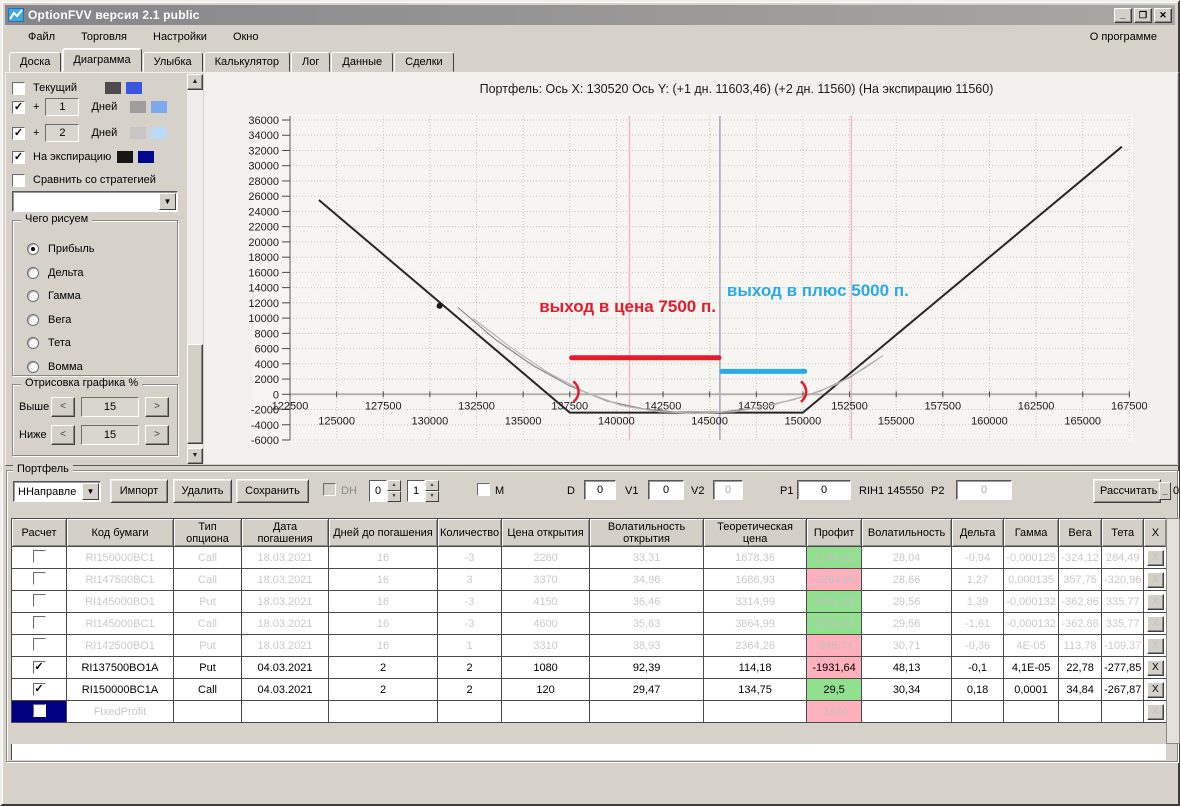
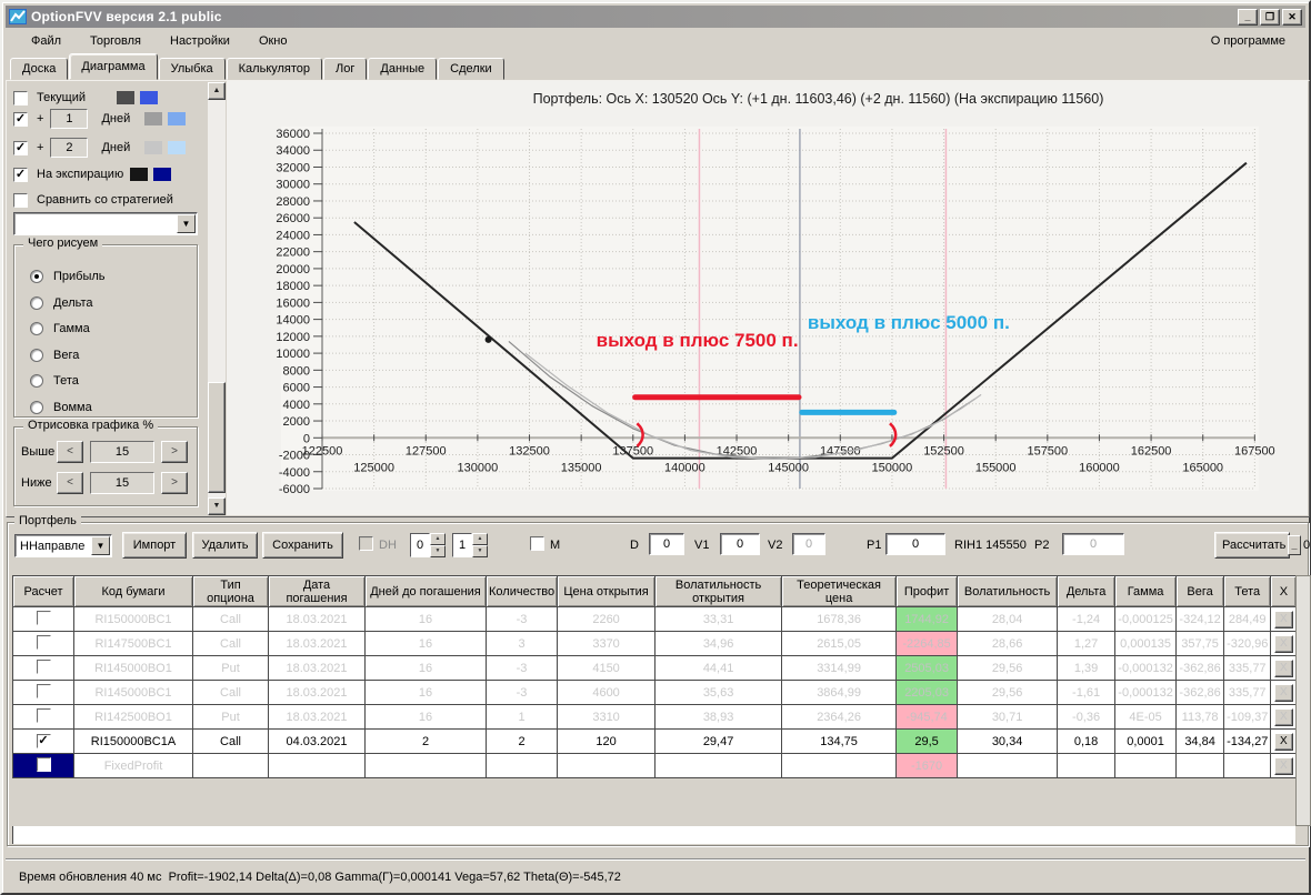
  OptionFVV версия 2.1 public
  _
  ❐
  ✕
  Файл
  Торговля
  Настройки
  Окно
  О программе
  Доска
  Диаграмма
  Улыбка
  Калькулятор
  Лог
  Данные
  Сделки
  Текущий
  +
  1
  Дней
  +
  2
  Дней
  На экспирацию
  Сравнить со стратегией
  ▼
  Чего рисуем
  Прибыль
  Дельта
  Гамма
  Вега
  Тета
  Вомма
  Отрисовка графика %
  Выше
  <
  15
  >
  Ниже
  <
  15
  >
  Портфель: Ось X: 130520 Ось Y: (+1 дн. 11603,46) (+2 дн. 11560) (На экспирацию 11560)
  -6000
  -4000
  -2000
  0
  2000
  4000
  6000
  8000
  10000
  12000
  14000
  16000
  18000
  20000
  22000
  24000
  26000
  28000
  30000
  32000
  34000
  36000
  122500
  127500
  132500
  137500
  142500
  14750
  152500
  157500
  162500
  167500
  125000
  130000
  135000
  140000
  145000
  150000
  155000
  160000
  165000
- выход в цена 7500 п.
+ выход в плюс 7500 п.
  выход в плюс 5000 п.
  Портфель
  ННаправле
  ▼
  Импорт
  Удалить
  Сохранить
  DH
  0
  1
  M
  D
  0
  V1
  0
  V2
  0
  P1
  0
  RIH1 145550
  P2
  0
  Рассчитать
  _
  0
  Расчет	Код бумаги	Тип опциона	Дата погашения	Дней до погашения	Количество	Цена открытия	Волатильность открытия	Теоретическая цена	Профит	Волатильность	Дельта	Гамма	Вега	Тета	X
- 	RI150000BC1	Call	18.03.2021	16	-3	2260	33,31	1678,36	1744,92	28,04	-0,94	-0,000125	-324,12	284,49
+ 	RI150000BC1	Call	18.03.2021	16	-3	2260	33,31	1678,36	1744,92	28,04	-1,24	-0,000125	-324,12	284,49
- 	RI147500BC1	Call	18.03.2021	16	3	3370	34,96	1686,93	-2264,85	28,66	1,27	0,000135	357,75	-320,96
+ 	RI147500BC1	Call	18.03.2021	16	3	3370	34,96	2615,05	-2264,85	28,66	1,27	0,000135	357,75	-320,96
- 	RI145000BO1	Put	18.03.2021	16	-3	4150	36,46	3314,99	2505,03	29,56	1,39	-0,000132	-362,86	335,77
+ 	RI145000BO1	Put	18.03.2021	16	-3	4150	44,41	3314,99	2505,03	29,56	1,39	-0,000132	-362,86	335,77
  	RI145000BC1	Call	18.03.2021	16	-3	4600	35,63	3864,99	2205,03	29,56	-1,61	-0,000132	-362,86	335,77
  	RI142500BO1	Put	18.03.2021	16	1	3310	38,93	2364,26	-945,74	30,71	-0,36	4E-05	113,78	-109,37
- 	RI137500BO1A	Put	04.03.2021	2	2	1080	92,39	114,18	-1931,64	48,13	-0,1	4,1E-05	22,78	-277,85	X
- 	RI150000BC1A	Call	04.03.2021	2	2	120	29,47	134,75	29,5	30,34	0,18	0,0001	34,84	-267,87	X
+ 	RI150000BC1A	Call	04.03.2021	2	2	120	29,47	134,75	29,5	30,34	0,18	0,0001	34,84	-134,27	X
  	FixedProfit								-1670
+ Время обновления 40 мс Profit=-1902,14 Delta(Δ)=0,08 Gamma(Γ)=0,000141 Vega=57,62 Theta(Θ)=-545,72
